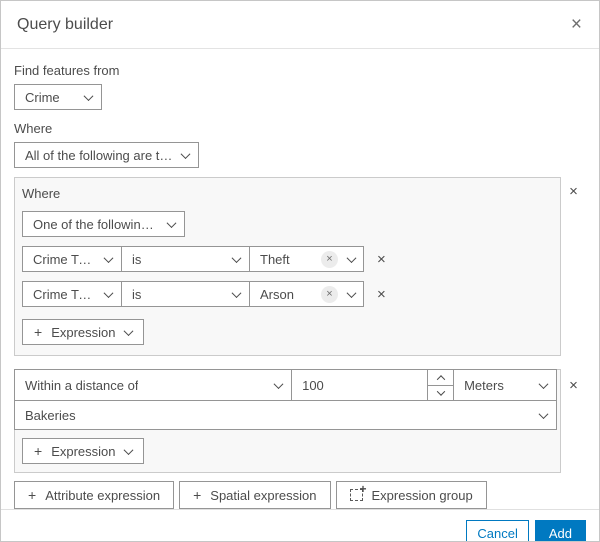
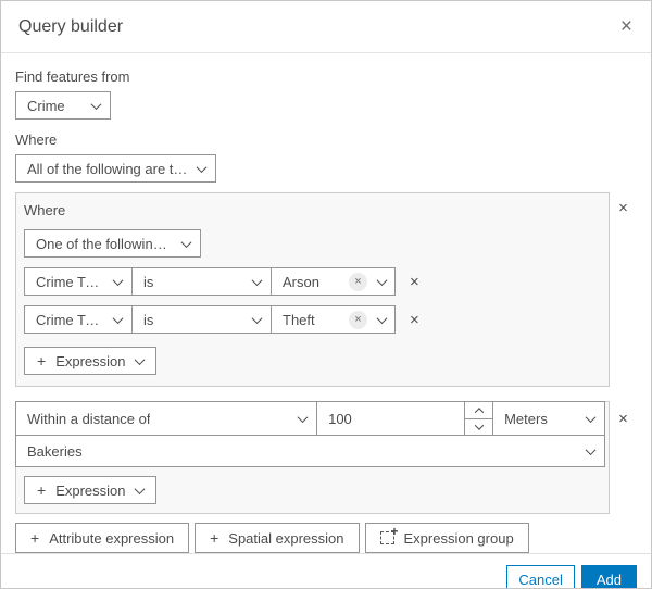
  Query builder
  ×
  Find features from
  Crime
  Where
  All of the following are tru
  Where
  One of the following a
  Crime Type
  is
- Theft
+ Arson
  ×
  ×
  Crime Type
  is
- Arson
+ Theft
  ×
  ×
  +
  Expression
  ×
  Within a distance of
  100
  Meters
  Bakeries
  +
  Expression
  ×
  +
  Attribute expression
  +
  Spatial expression
  Expression group
  Cancel
  Add
